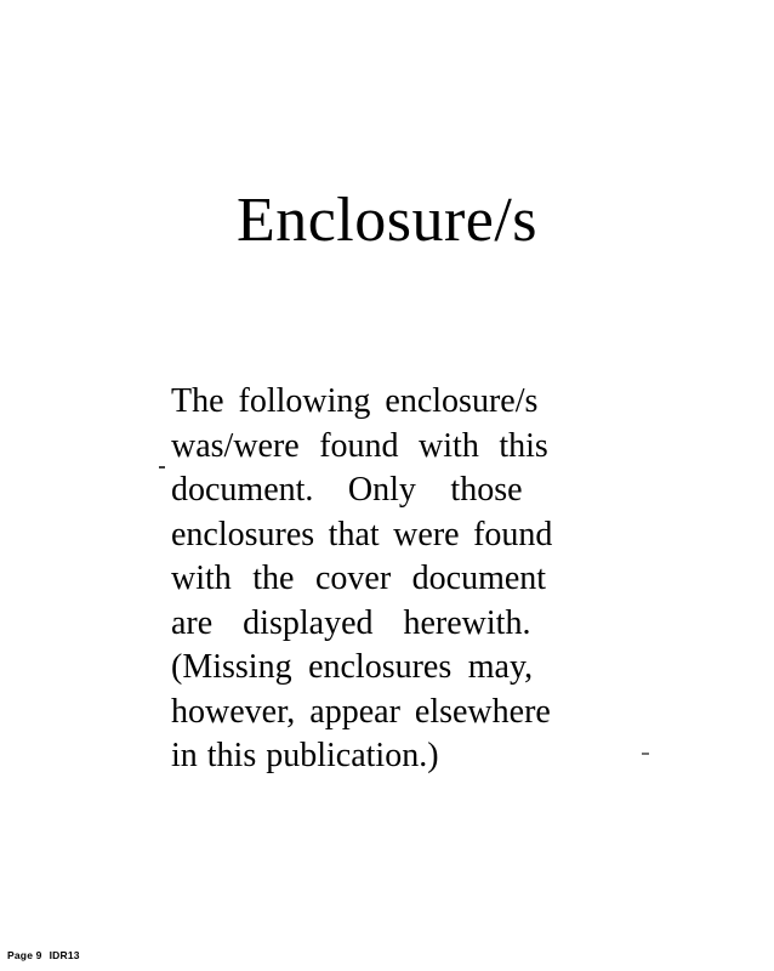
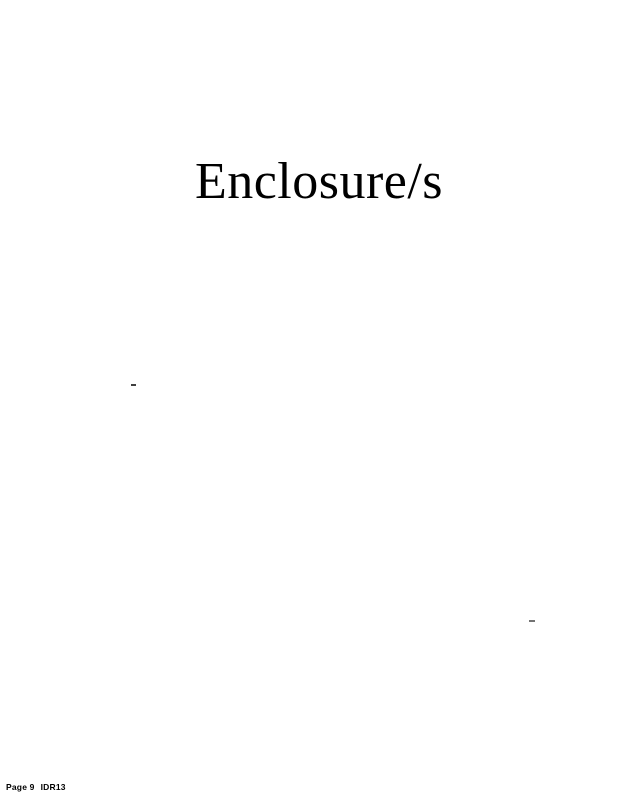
  Enclosure/s
- The following enclosure/s
- was/were found with this
- document. Only those
- enclosures that were found
- with the cover document
- are displayed herewith.
- (Missing enclosures may,
- however, appear elsewhere
- in this publication.)
  Page 9 IDR13
